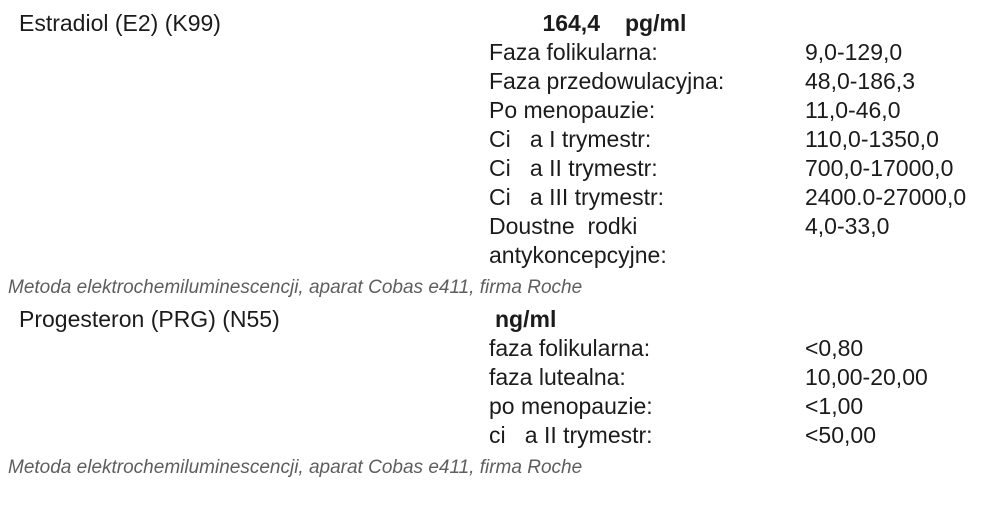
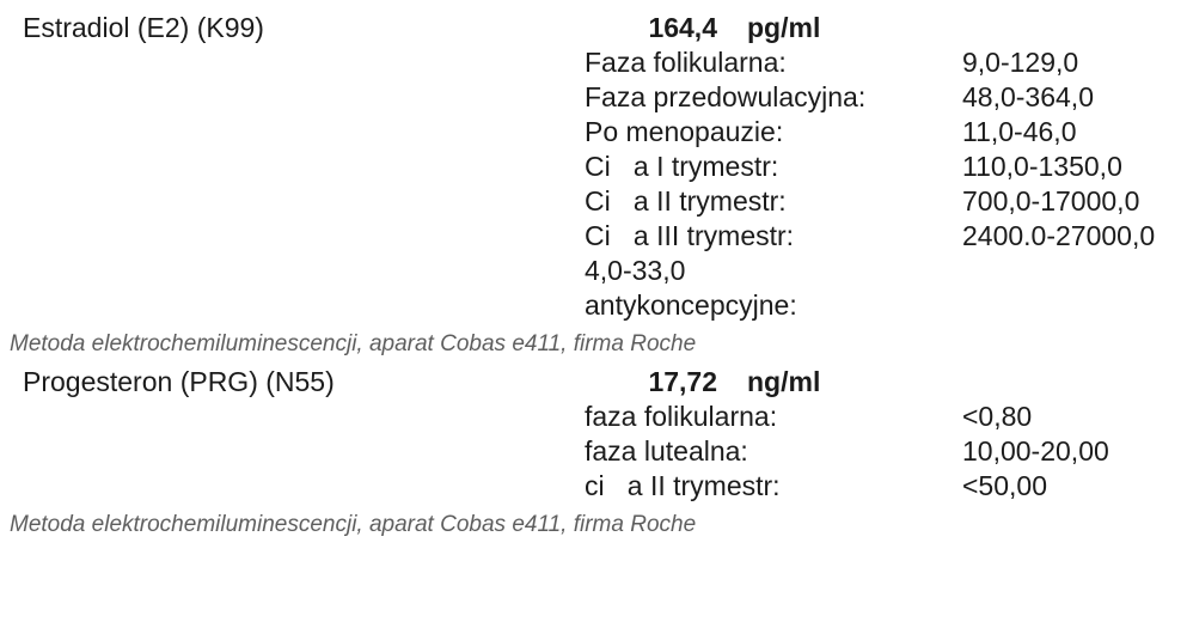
  Estradiol (E2) (K99)
  164,4
  pg/ml
  Faza folikularna:
  9,0-129,0
  Faza przedowulacyjna:
- 48,0-186,3
+ 48,0-364,0
  Po menopauzie:
  11,0-46,0
  Ci a I trymestr:
  110,0-1350,0
  Ci a II trymestr:
  700,0-17000,0
  Ci a III trymestr:
  2400.0-27000,0
- Doustne rodki
  4,0-33,0
  antykoncepcyjne:
  Metoda elektrochemiluminescencji, aparat Cobas e411, firma Roche
  Progesteron (PRG) (N55)
+ 17,72
  ng/ml
  faza folikularna:
  <0,80
  faza lutealna:
  10,00-20,00
- po menopauzie:
- <1,00
  ci a II trymestr:
  <50,00
  Metoda elektrochemiluminescencji, aparat Cobas e411, firma Roche
